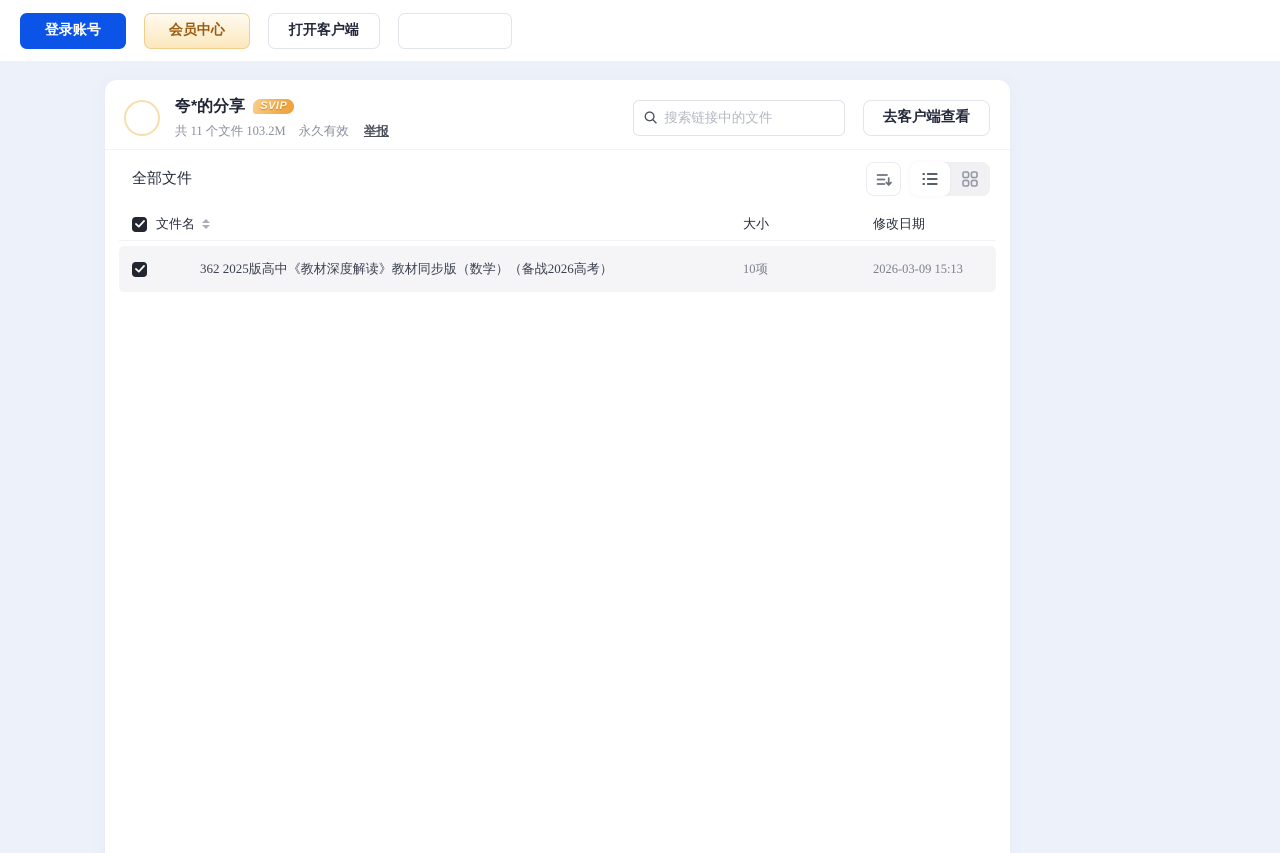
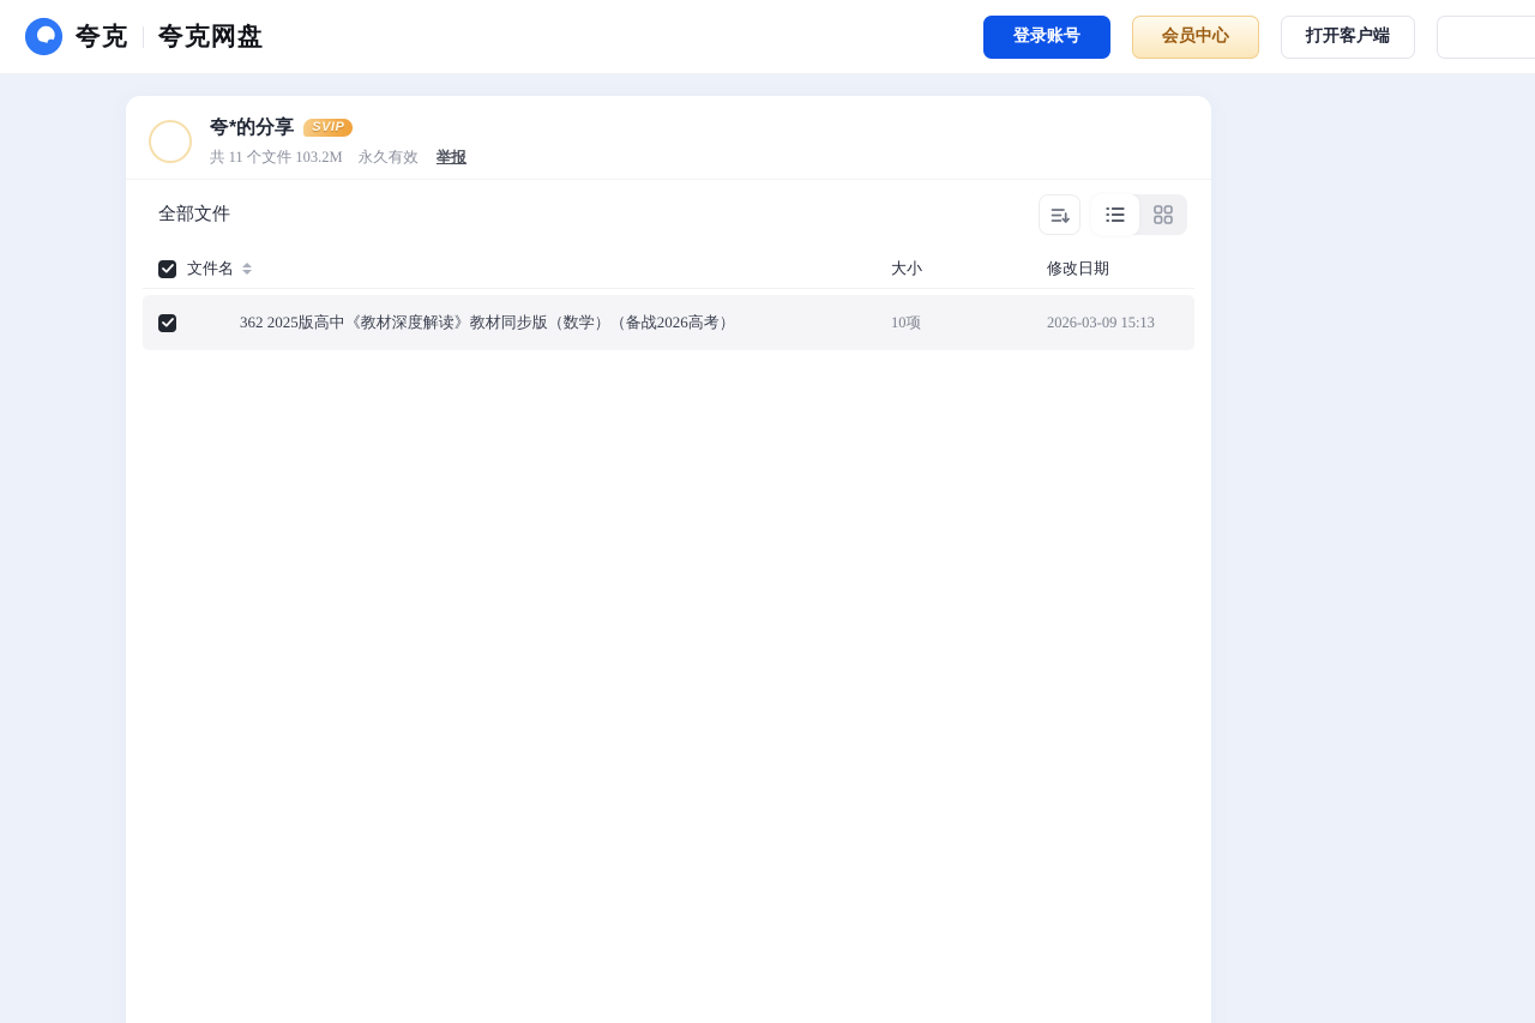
+ 夸克
+ 夸克网盘
  登录账号
  会员中心
  打开客户端
  夸*的分享
  SVIP
  共 11 个文件 103.2M 永久有效 举报
- 搜索链接中的文件
- 去客户端查看
  全部文件
  文件名
  大小
  修改日期
  362 2025版高中《教材深度解读》教材同步版（数学）（备战2026高考）
  10项
  2026-03-09 15:13
